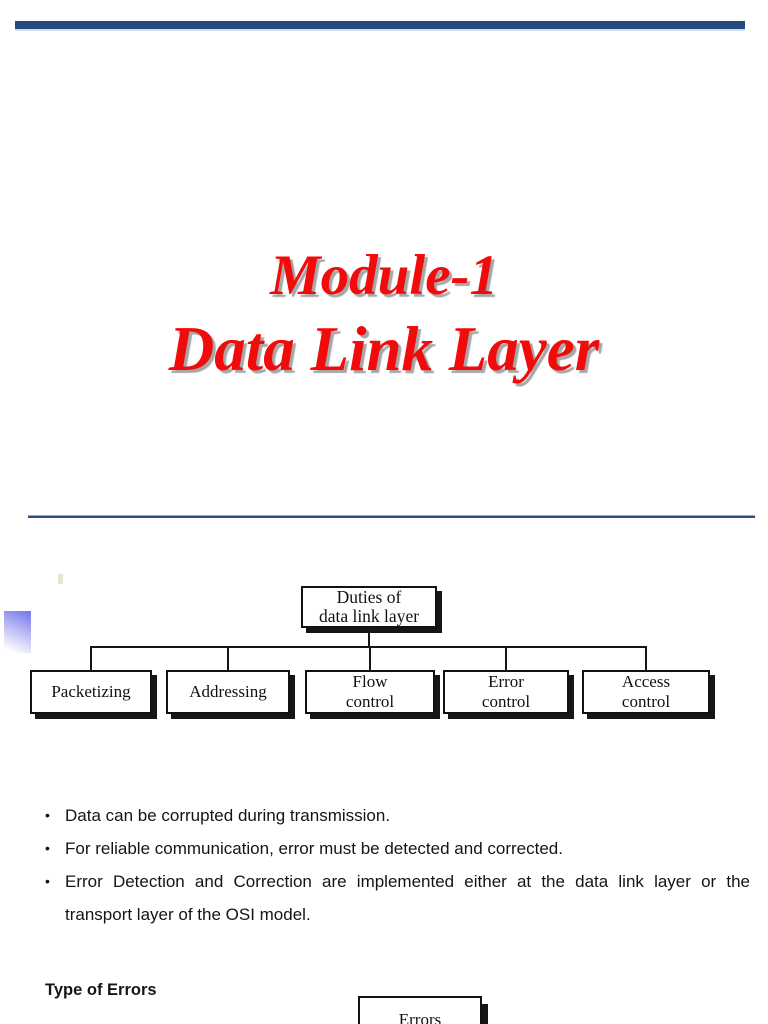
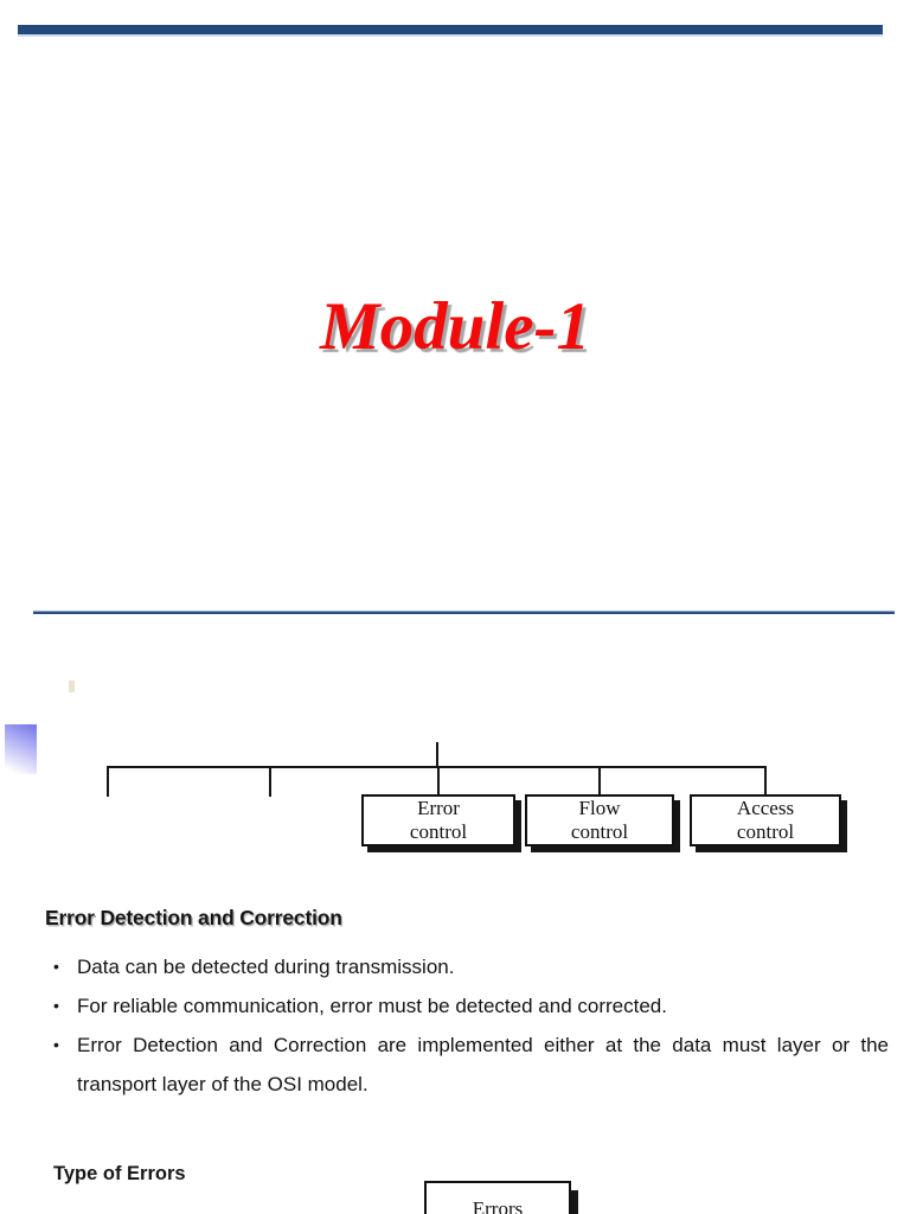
  Module-1
- Data Link Layer
- Duties of
- data link layer
- Packetizing
- Addressing
- Flow
+ Error
  control
- Error
+ Flow
  control
  Access
  control
+ Error Detection and Correction
  •
- Data can be corrupted during transmission.
+ Data can be detected during transmission.
  •
  For reliable communication, error must be detected and corrected.
  •
- Error Detection and Correction are implemented either at the data link layer or the transport layer of the OSI model.
+ Error Detection and Correction are implemented either at the data must layer or the transport layer of the OSI model.
  Type of Errors
  Errors
